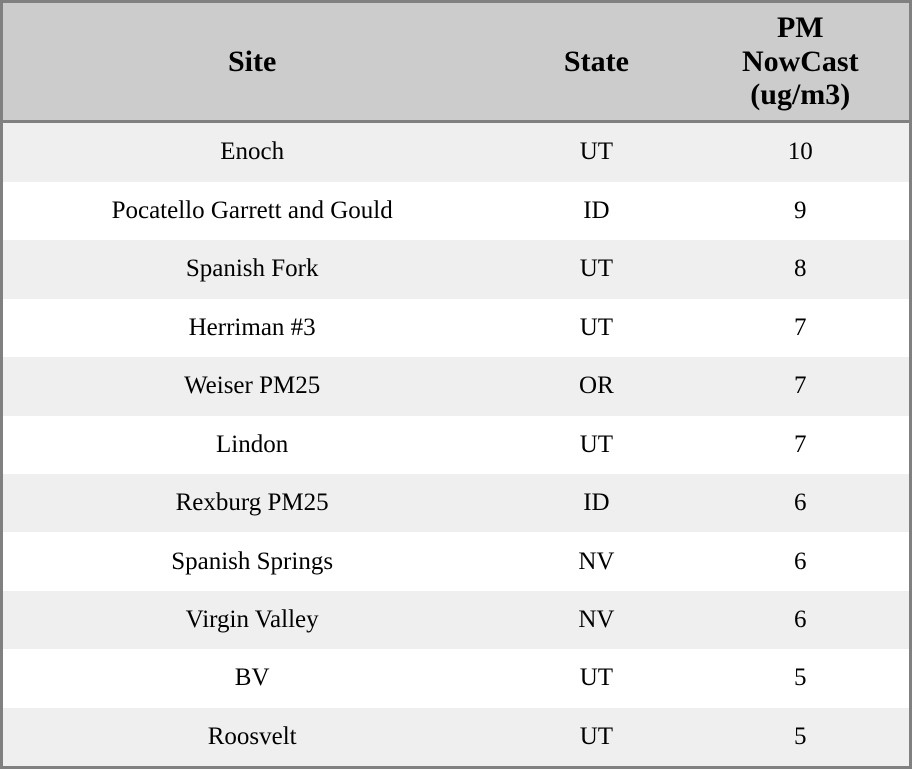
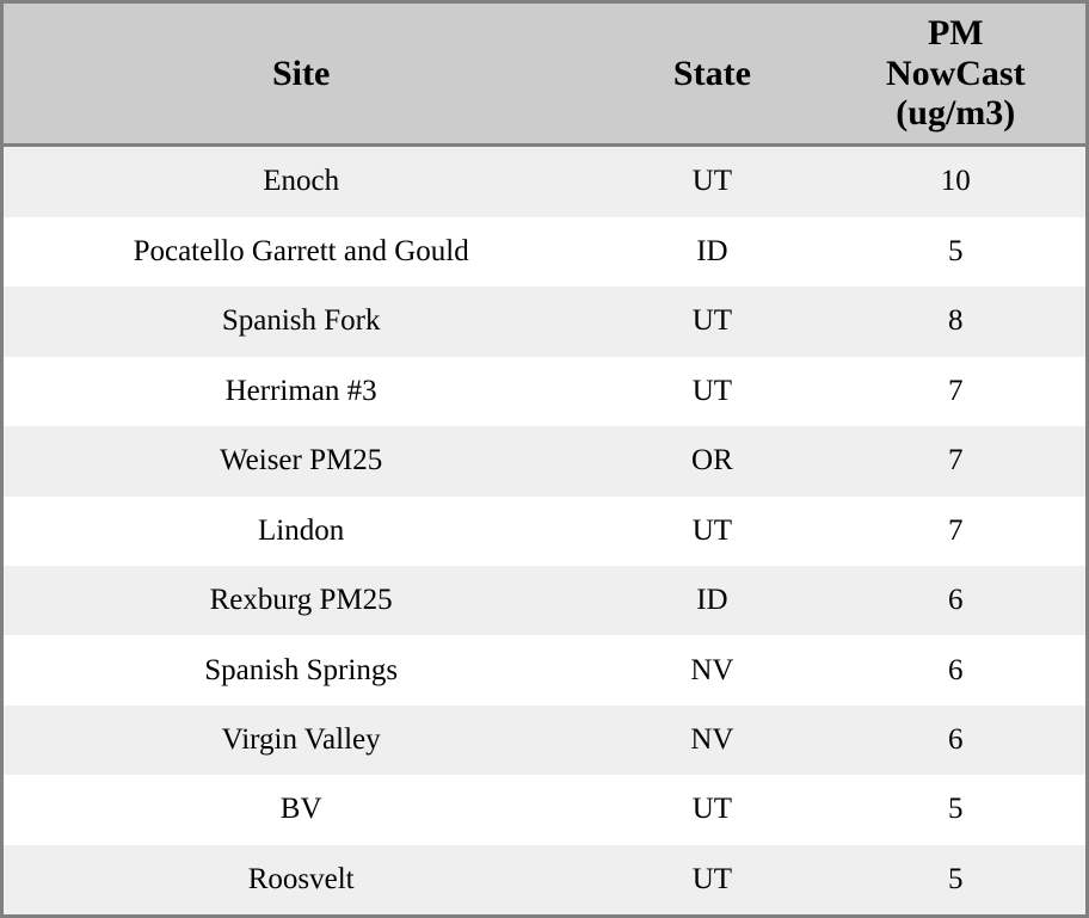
  Site	State	PM NowCast (ug/m3)
  Enoch	UT	10
- Pocatello Garrett and Gould	ID	9
+ Pocatello Garrett and Gould	ID	5
  Spanish Fork	UT	8
  Herriman #3	UT	7
  Weiser PM25	OR	7
  Lindon	UT	7
  Rexburg PM25	ID	6
  Spanish Springs	NV	6
  Virgin Valley	NV	6
  BV	UT	5
  Roosvelt	UT	5
